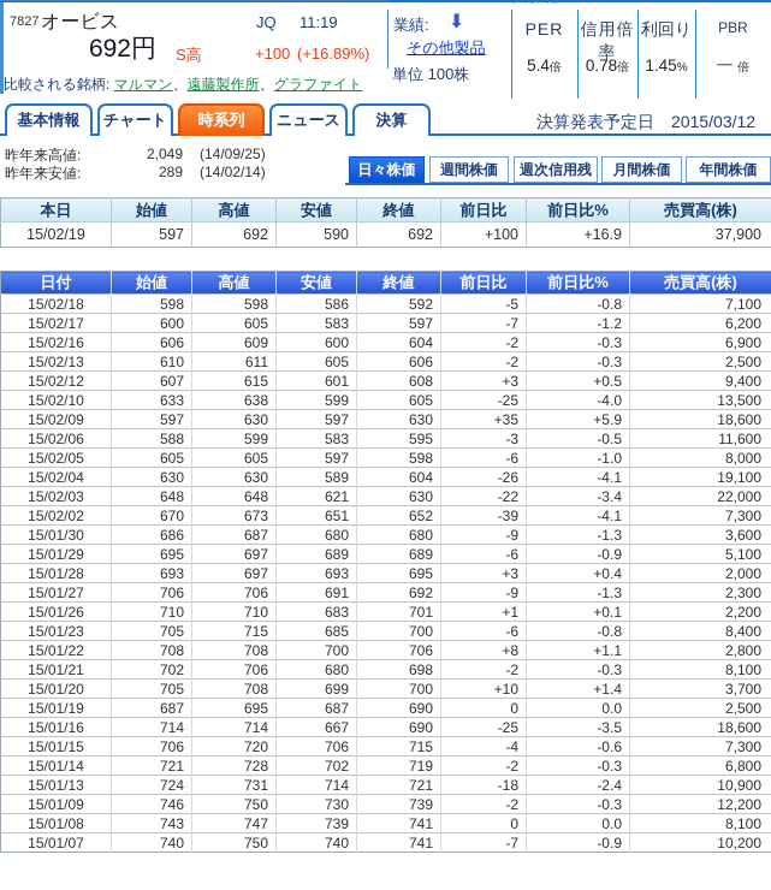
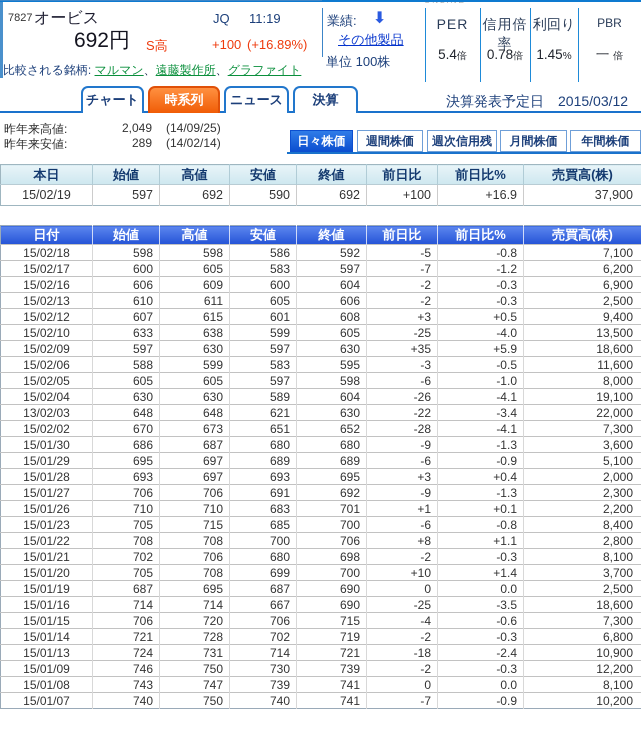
  7827
  オービス
  JQ
  11:19
  692円
  S高
  +100
  (+16.89%)
  比較される銘柄: マルマン、遠藤製作所、グラファイト
  業績:
  ⬇
  その他製品
  単位 100株
  PER
  信用倍率
  利回り
  PBR
  5.4倍
  0.78倍
  1.45%
  一 倍
- 基本情報
  チャート
  時系列
  ニュース
  決算
  決算発表予定日
  2015/03/12
  昨年来高値:
  2,049
  (14/09/25)
  昨年来安値:
  289
  (14/02/14)
  日々株価
  週間株価
  週次信用残
  月間株価
  年間株価
  本日	始値	高値	安値	終値	前日比	前日比%	売買高(株)
  15/02/19	597	692	590	692	+100	+16.9	37,900
  日付	始値	高値	安値	終値	前日比	前日比%	売買高(株)
  15/02/18	598	598	586	592	-5	-0.8	7,100
  15/02/17	600	605	583	597	-7	-1.2	6,200
  15/02/16	606	609	600	604	-2	-0.3	6,900
  15/02/13	610	611	605	606	-2	-0.3	2,500
  15/02/12	607	615	601	608	+3	+0.5	9,400
  15/02/10	633	638	599	605	-25	-4.0	13,500
  15/02/09	597	630	597	630	+35	+5.9	18,600
  15/02/06	588	599	583	595	-3	-0.5	11,600
  15/02/05	605	605	597	598	-6	-1.0	8,000
  15/02/04	630	630	589	604	-26	-4.1	19,100
- 15/02/03	648	648	621	630	-22	-3.4	22,000
+ 13/02/03	648	648	621	630	-22	-3.4	22,000
- 15/02/02	670	673	651	652	-39	-4.1	7,300
+ 15/02/02	670	673	651	652	-28	-4.1	7,300
  15/01/30	686	687	680	680	-9	-1.3	3,600
  15/01/29	695	697	689	689	-6	-0.9	5,100
  15/01/28	693	697	693	695	+3	+0.4	2,000
  15/01/27	706	706	691	692	-9	-1.3	2,300
  15/01/26	710	710	683	701	+1	+0.1	2,200
  15/01/23	705	715	685	700	-6	-0.8	8,400
  15/01/22	708	708	700	706	+8	+1.1	2,800
  15/01/21	702	706	680	698	-2	-0.3	8,100
  15/01/20	705	708	699	700	+10	+1.4	3,700
  15/01/19	687	695	687	690	0	0.0	2,500
  15/01/16	714	714	667	690	-25	-3.5	18,600
  15/01/15	706	720	706	715	-4	-0.6	7,300
  15/01/14	721	728	702	719	-2	-0.3	6,800
  15/01/13	724	731	714	721	-18	-2.4	10,900
  15/01/09	746	750	730	739	-2	-0.3	12,200
  15/01/08	743	747	739	741	0	0.0	8,100
  15/01/07	740	750	740	741	-7	-0.9	10,200
